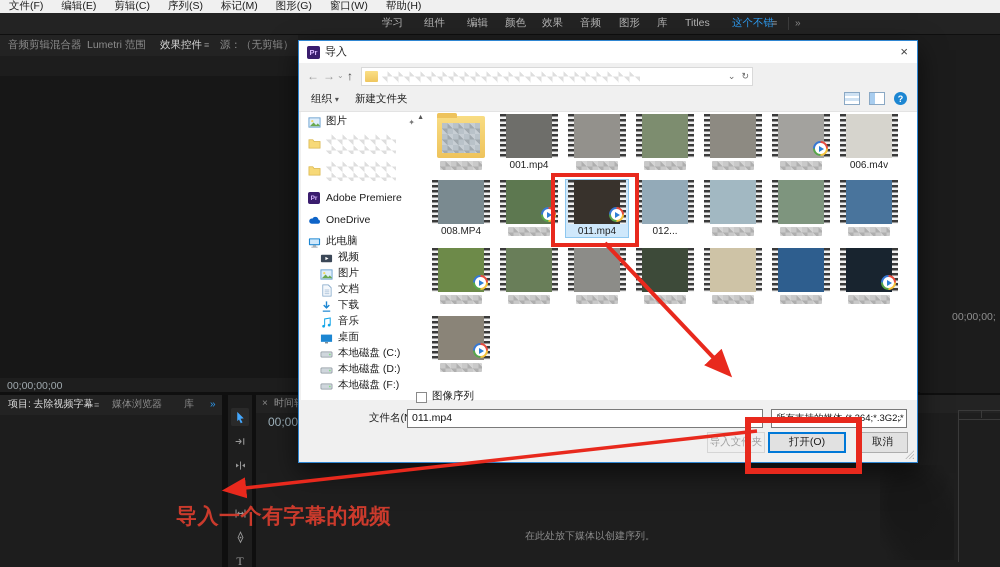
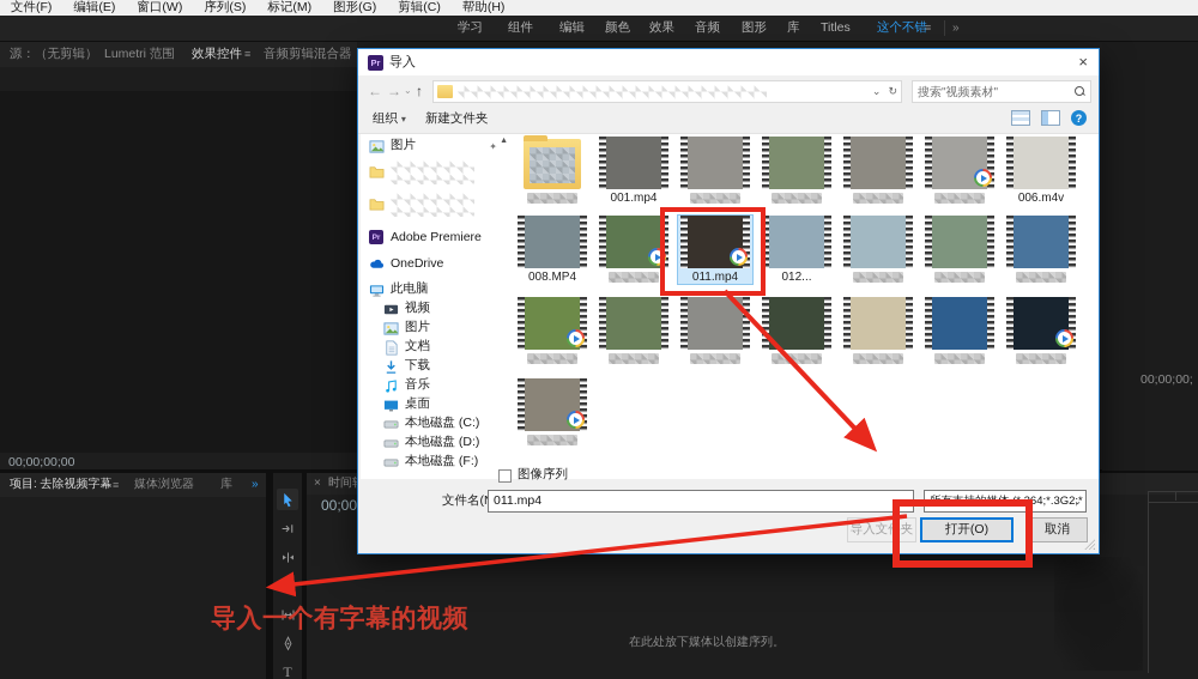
  文件(F)
  编辑(E)
- 剪辑(C)
+ 窗口(W)
  序列(S)
  标记(M)
  图形(G)
- 窗口(W)
+ 剪辑(C)
  帮助(H)
  学习
  组件
  编辑
  颜色
  效果
  音频
  图形
  库
  Titles
  这个不错
  ≡
  »
- 音频剪辑混合器
+ 源：（无剪辑）
  Lumetri 范围
  效果控件
  ≡
- 源：（无剪辑）
+ 音频剪辑混合器
  00;00;00;00
  项目: 去除视频字幕
  媒体浏览器
  库
  ≡
  »
  T
  ×
  00;00
  在此处放下媒体以创建序列。
  00;00;00;
  Pr
  导入
  ×
  ←
  →
  ⌄
  ↑
  ⌄
  ↻
+ 搜索"视频素材"
  组织 ▾
  新建文件夹
  ?
  图片
  ✦
  Adobe Premiere
  OneDrive
  此电脑
  视频
  图片
  文档
  下载
  音乐
  桌面
  本地磁盘 (C:)
  本地磁盘 (D:)
  本地磁盘 (F:)
  001.mp4
  006.m4v
  008.MP4
  011.mp4
  012...
  图像序列
  011.mp4
  ⌄
  所有支持的媒体 (*.264;*.3G2;*
  ⌄
  导入文件夹
  打开(O)
  取消
  导入一个有字幕的视频
